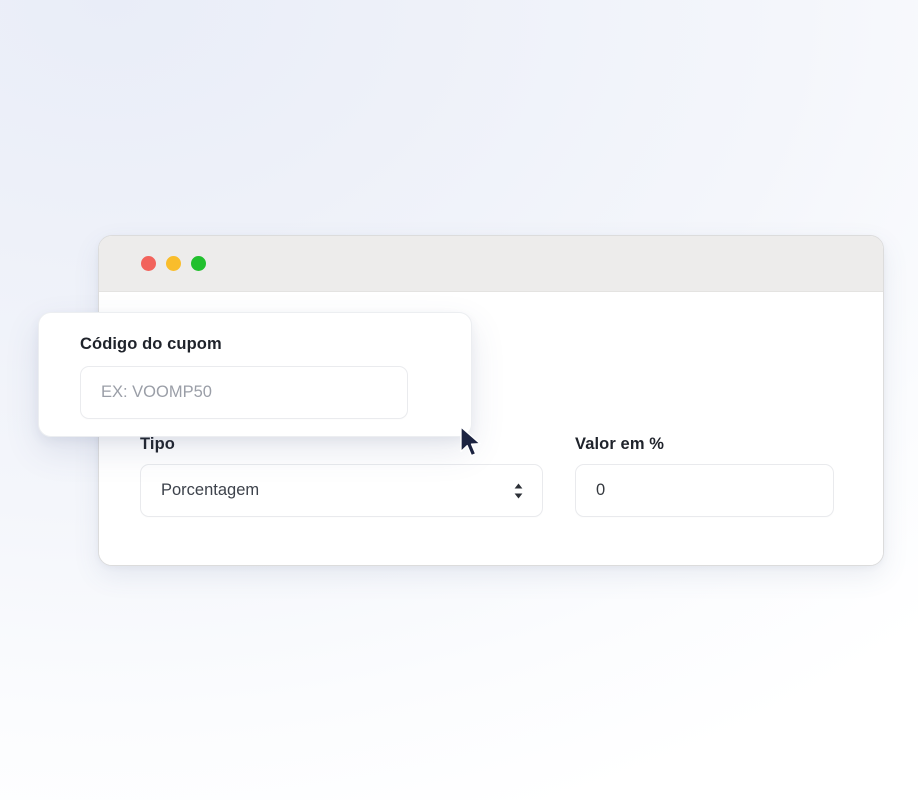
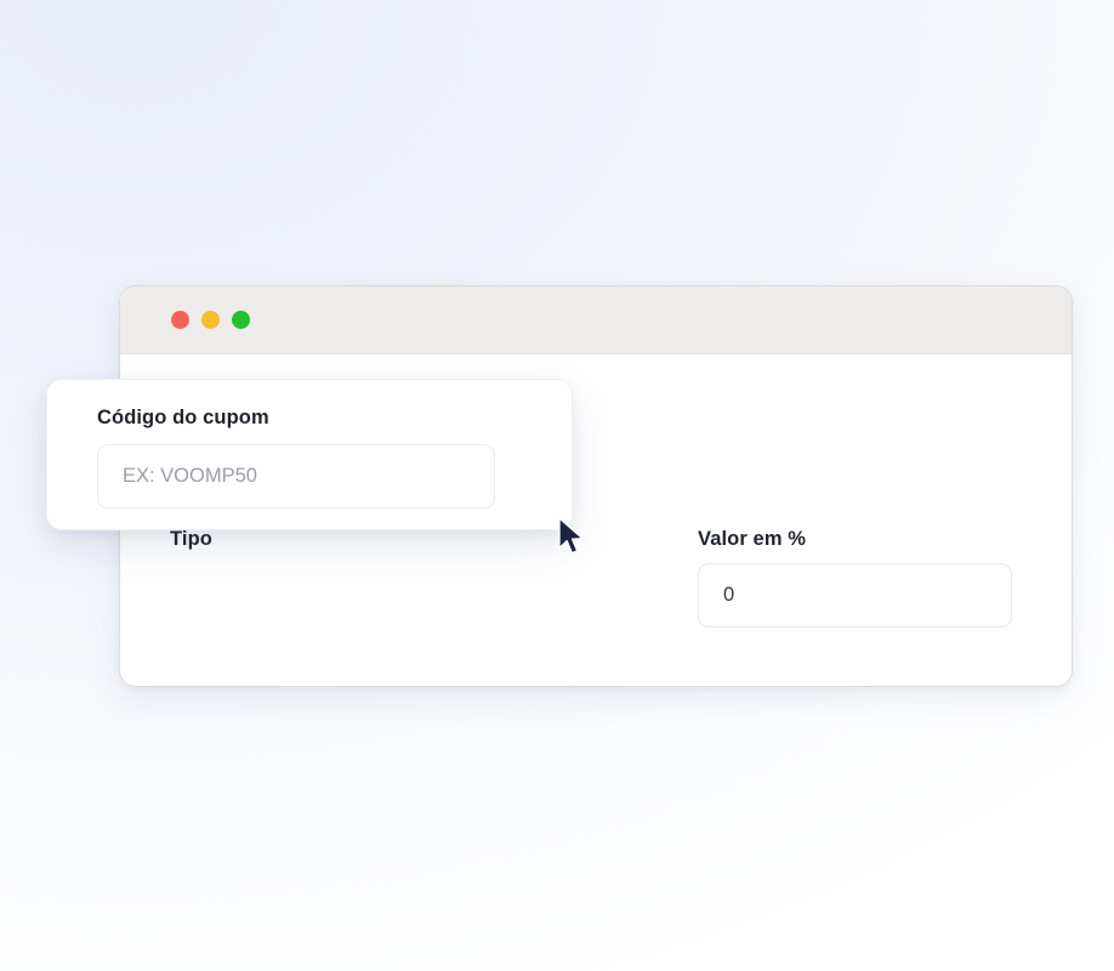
  Tipo
- Porcentagem
  Valor em %
  0
  Código do cupom
  EX: VOOMP50
